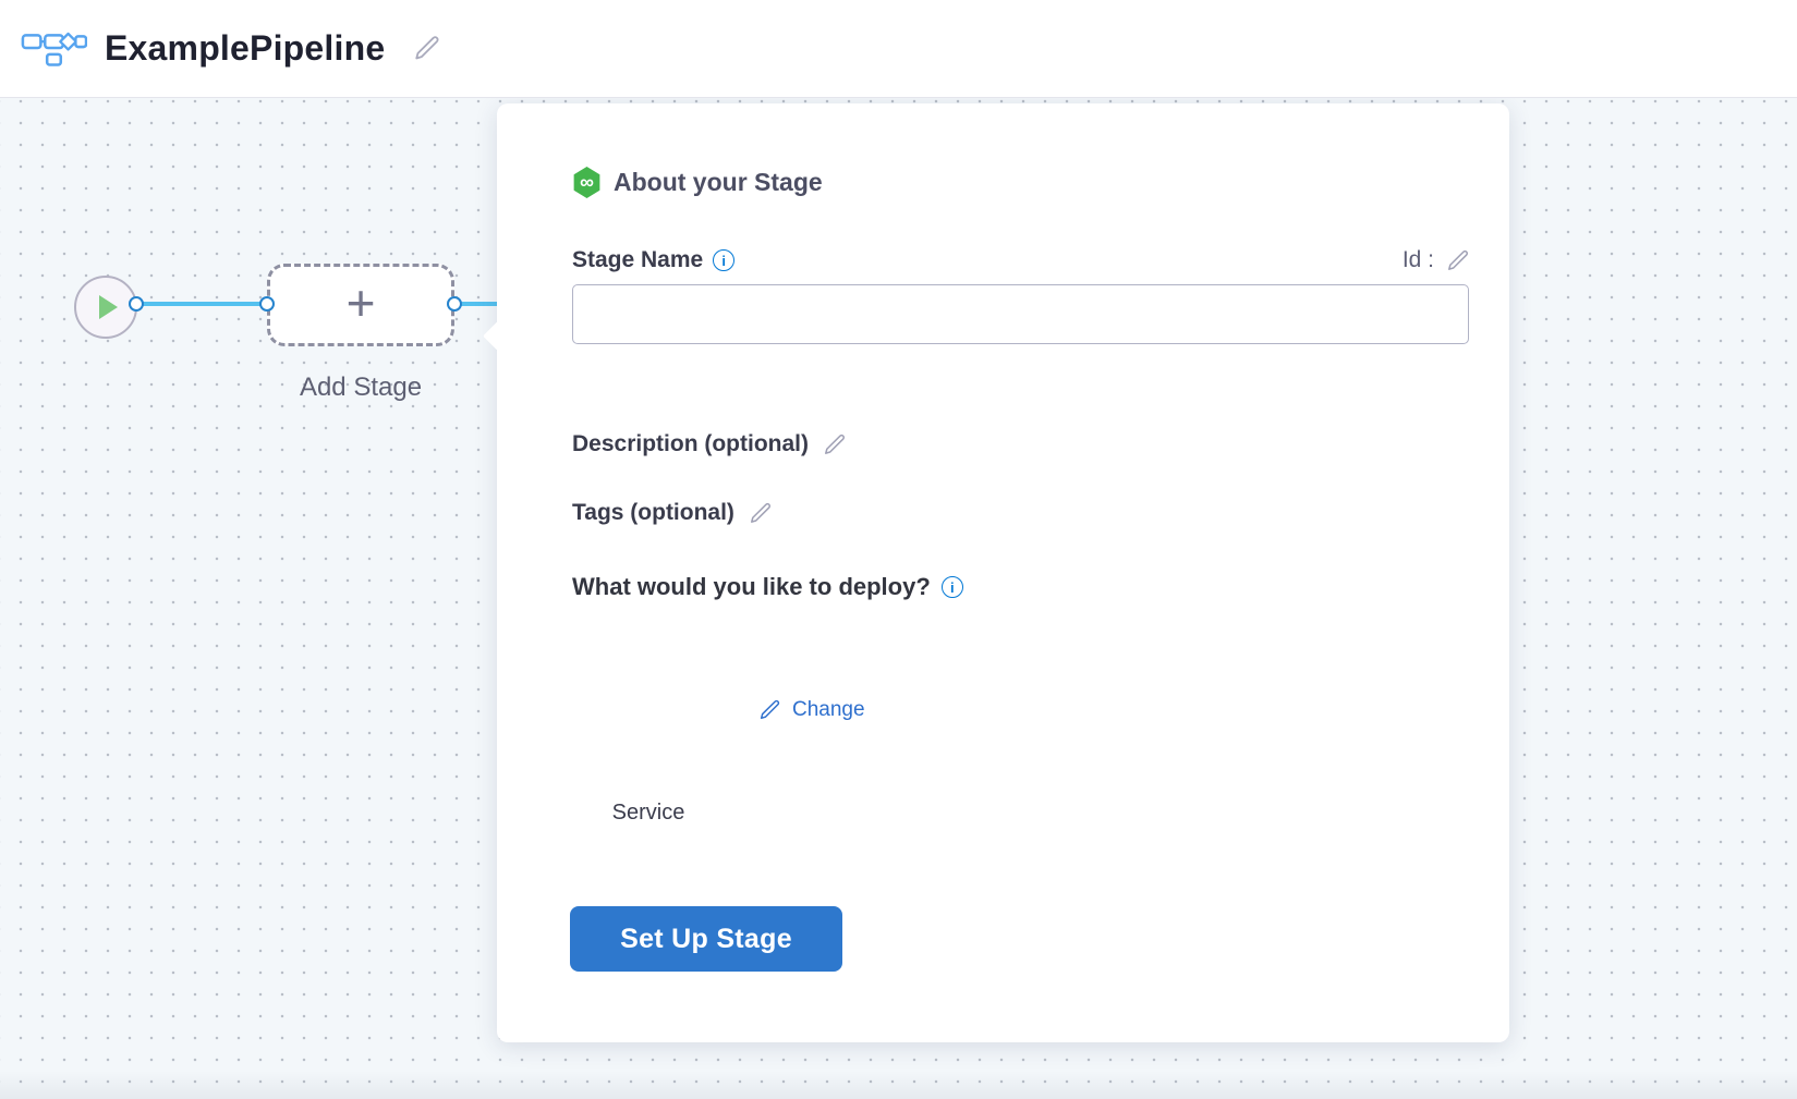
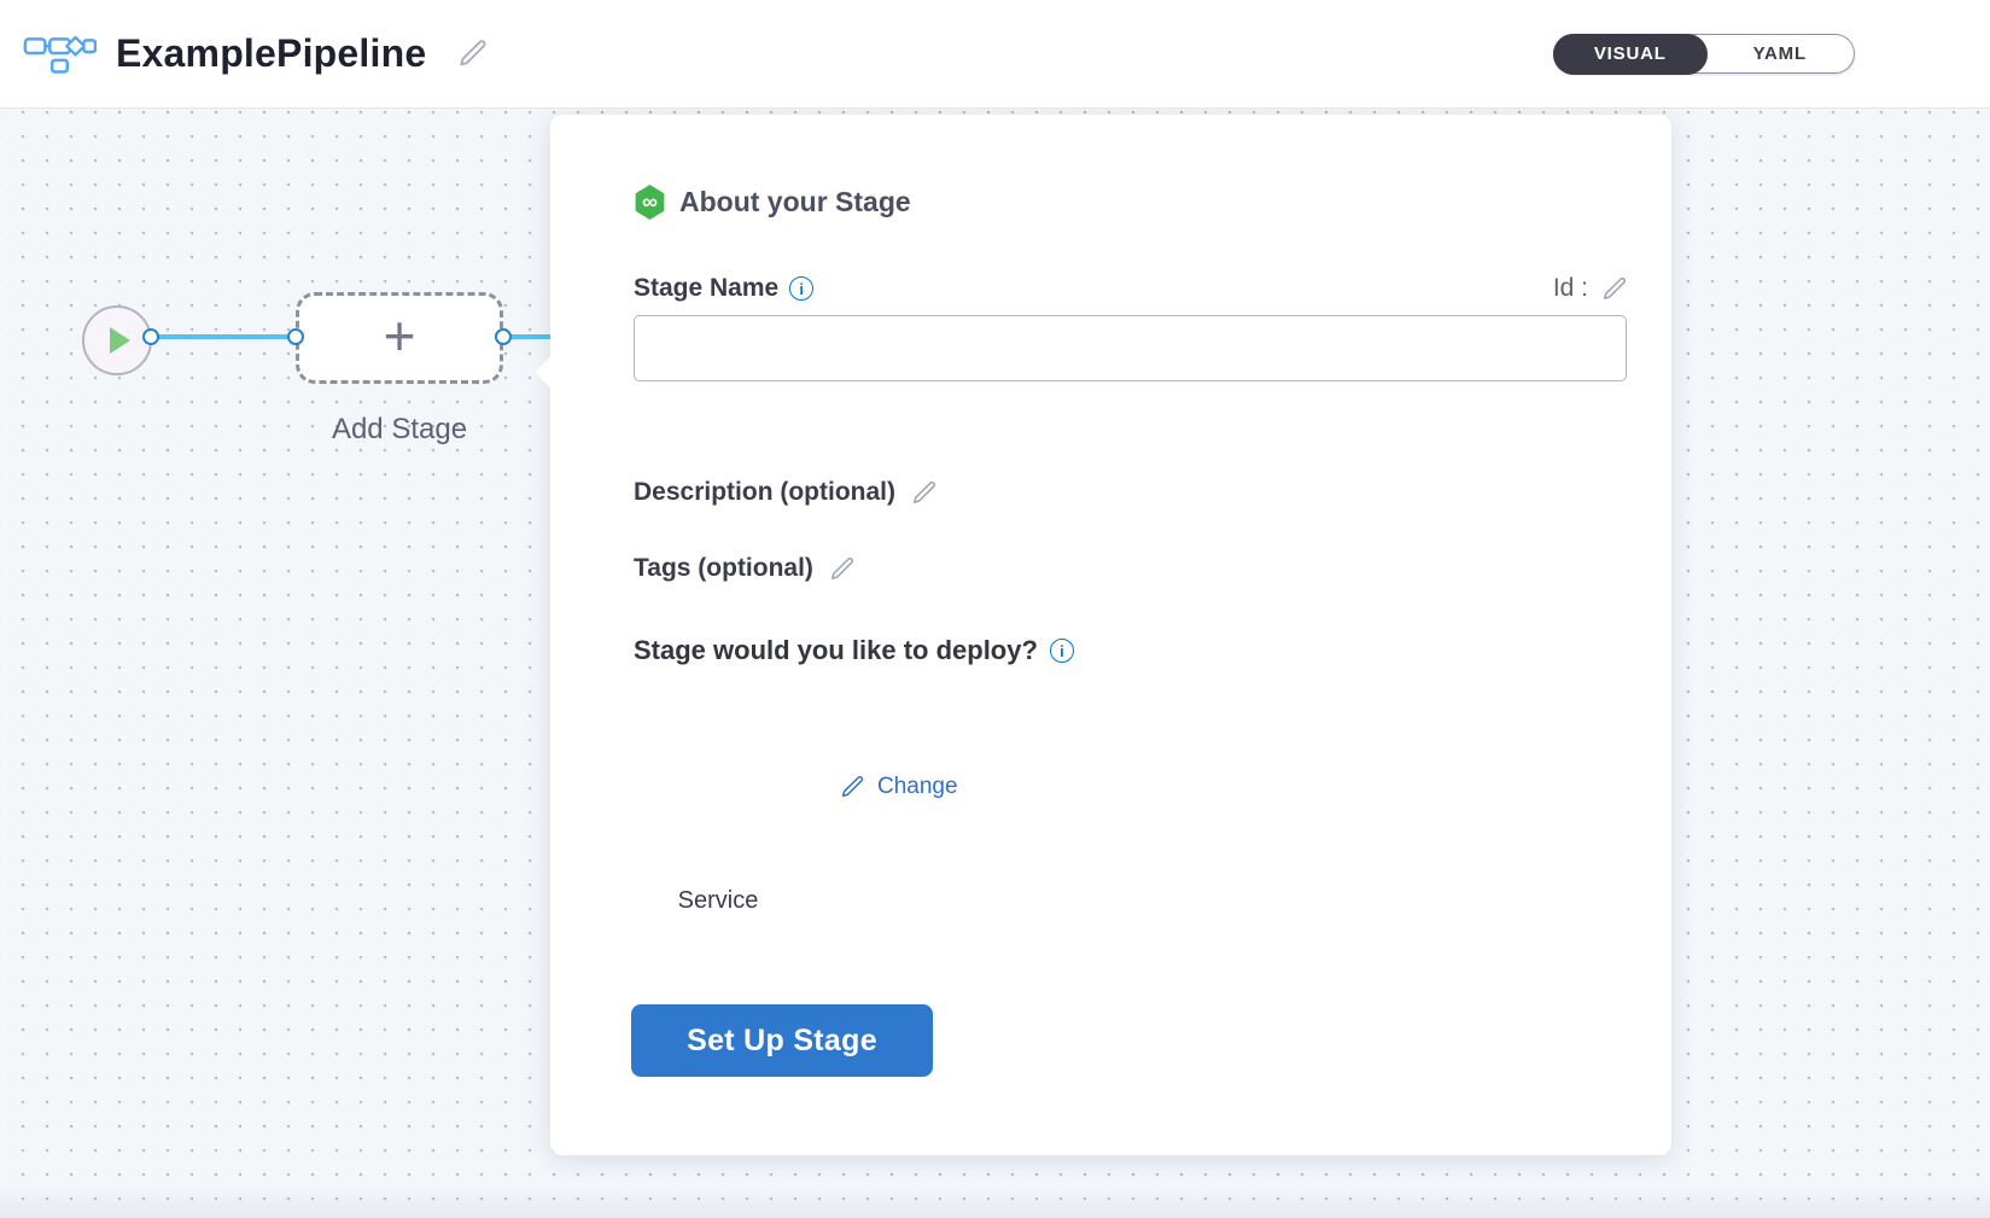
  ExamplePipeline
+ VISUAL
+ YAML
  +
  Add Stage
  ∞
  About your Stage
  Stage Name
  i
  Id :
  Description (optional)
  Tags (optional)
- What would you like to deploy?
+ Stage would you like to deploy?
  i
  Change
  Service
  Set Up Stage
